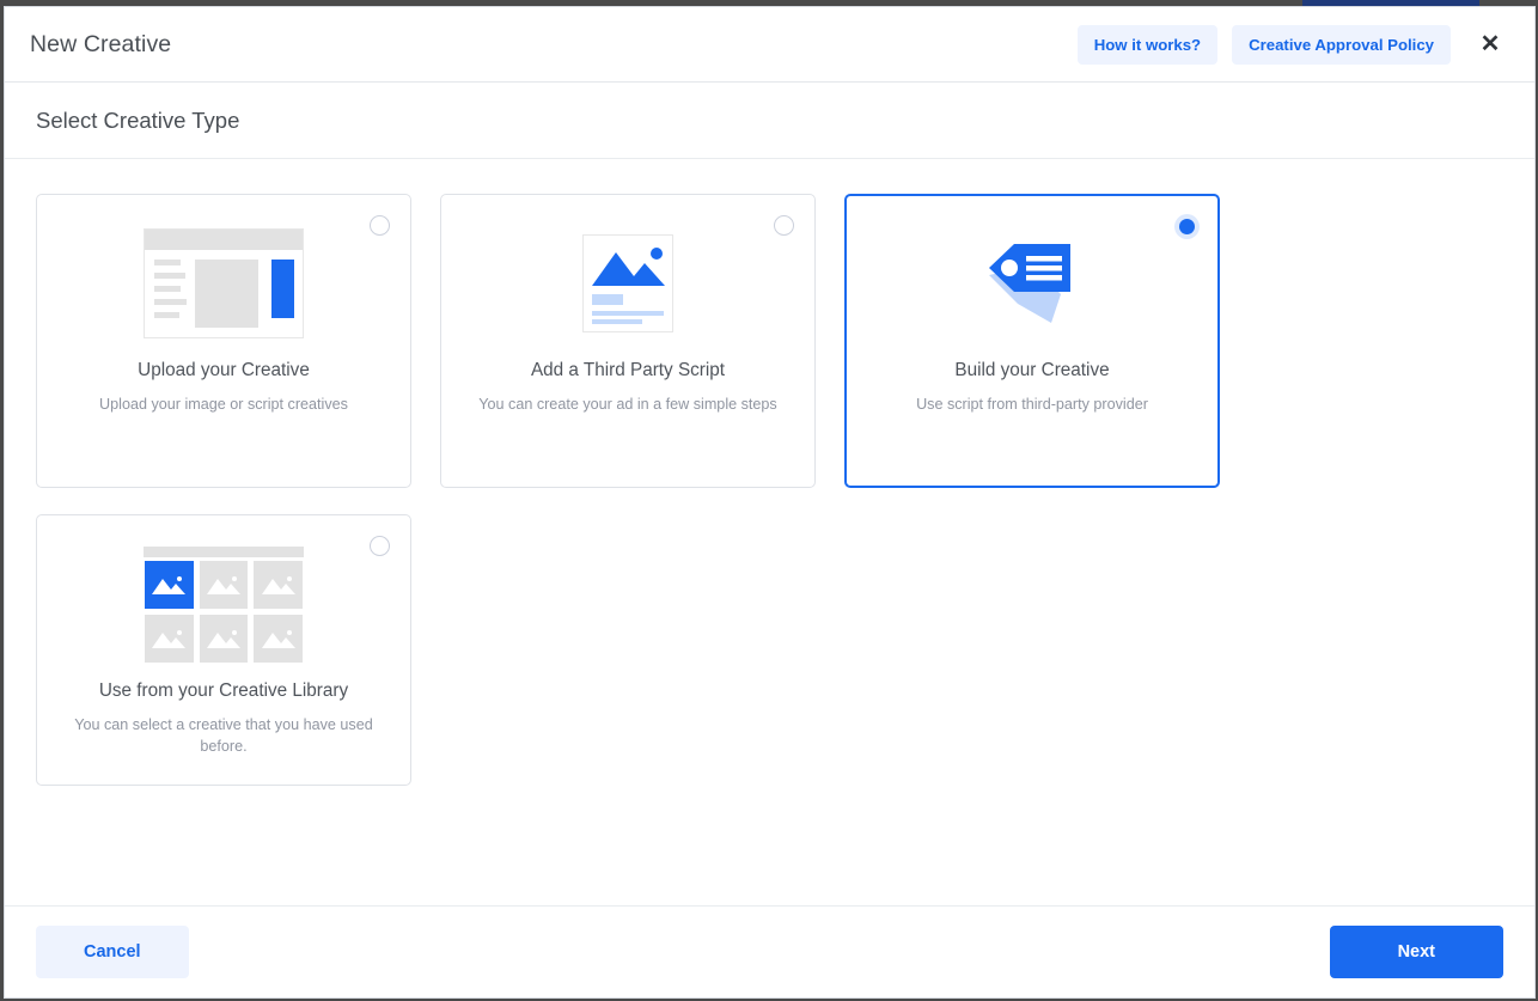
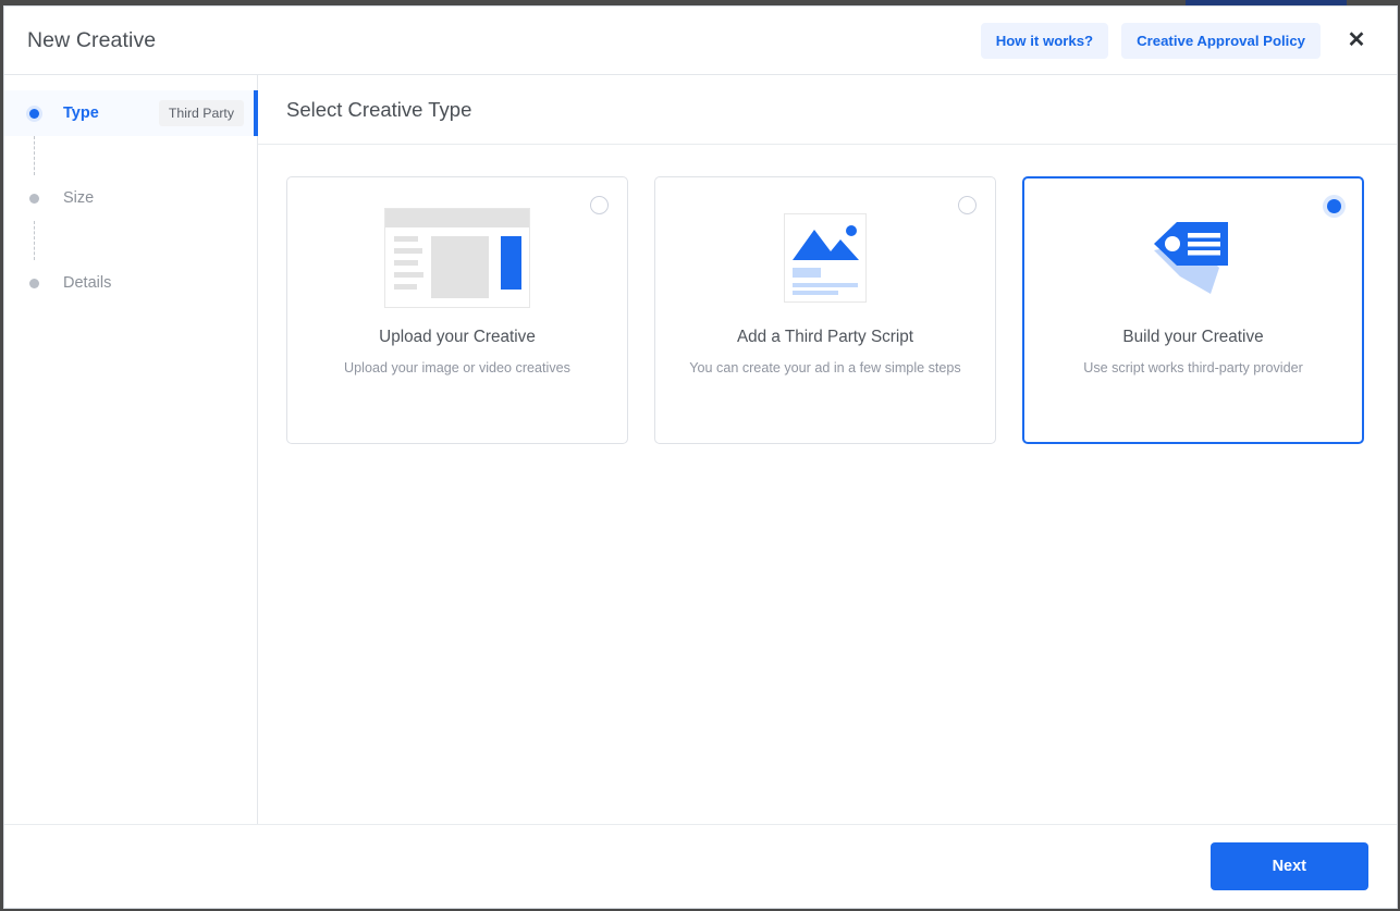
  New Creative
  How it works?
  Creative Approval Policy
  ✕
+ Type
+ Third Party
+ Size
+ Details
  Select Creative Type
  Upload your Creative
- Upload your image or script creatives
+ Upload your image or video creatives
  Add a Third Party Script
  You can create your ad in a few simple steps
  Build your Creative
- Use script from third-party provider
+ Use script works third-party provider
- Use from your Creative Library
- You can select a creative that you have used before.
- Cancel
  Next
